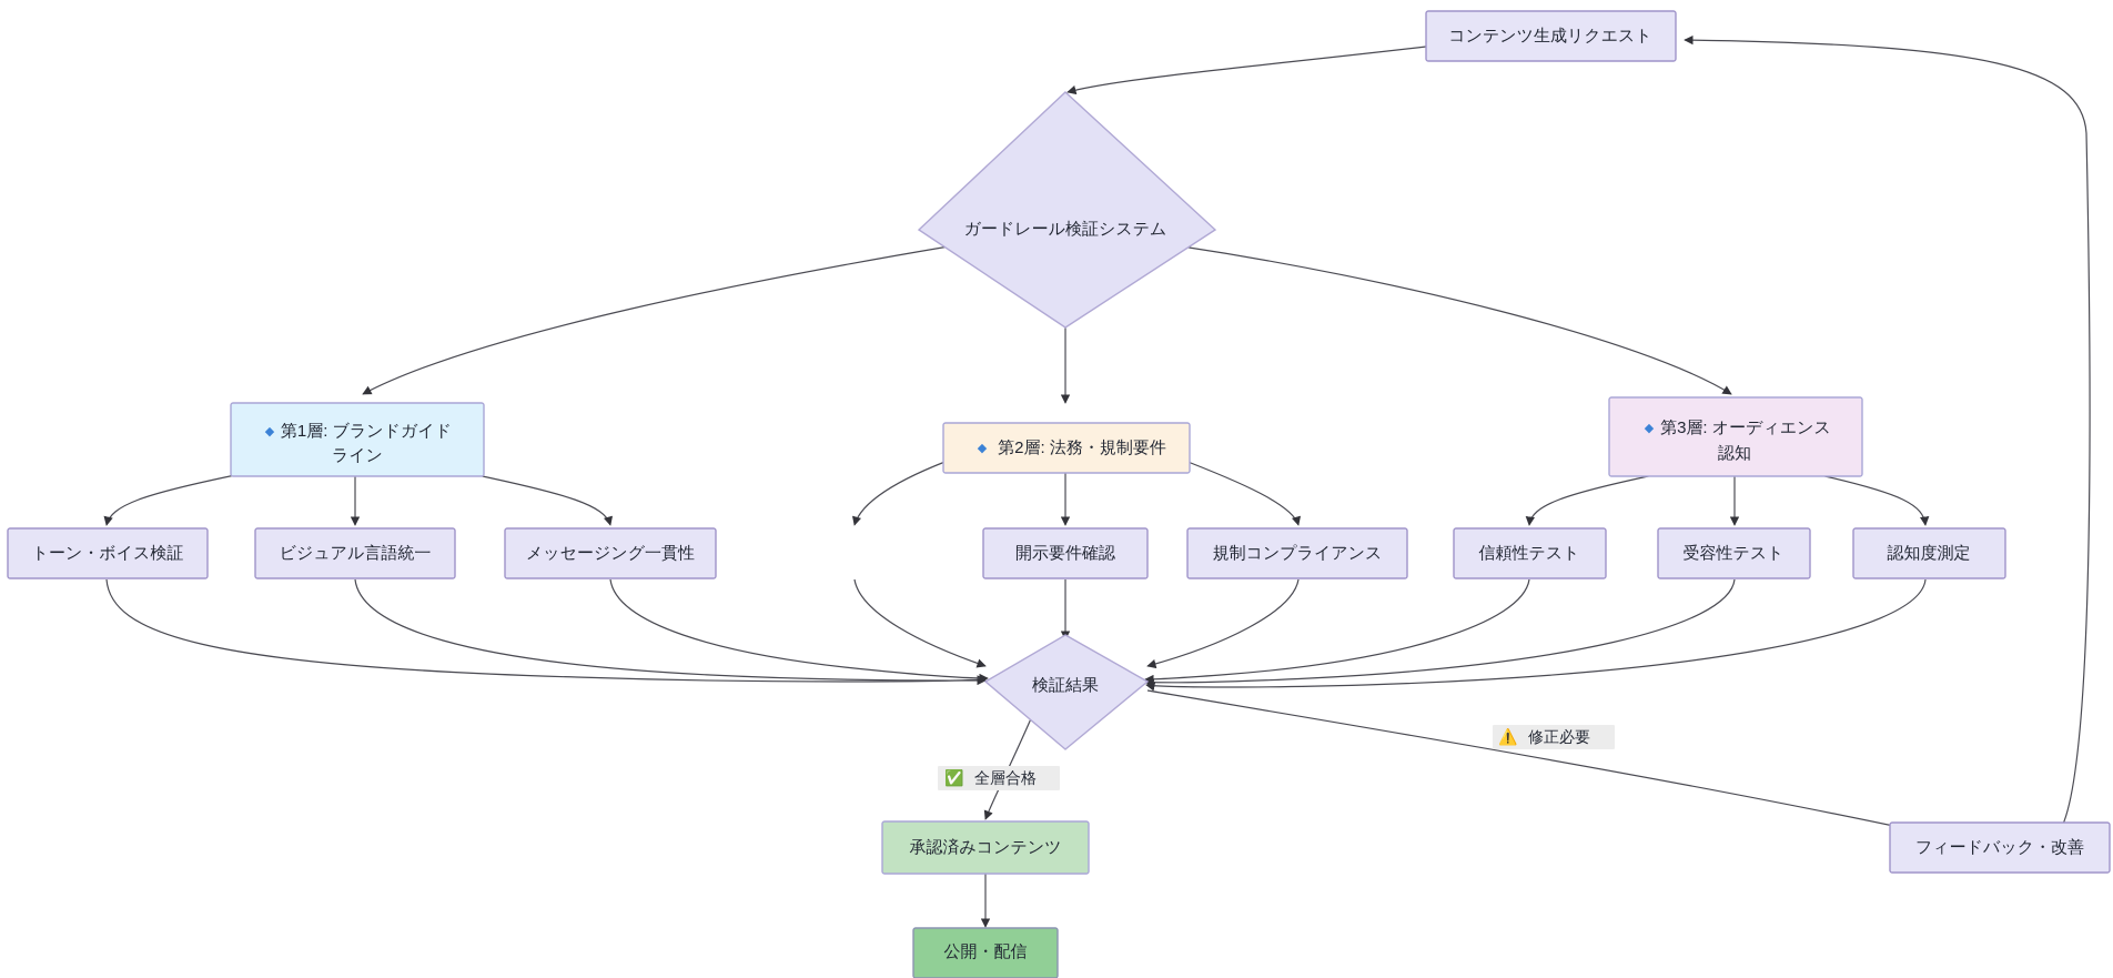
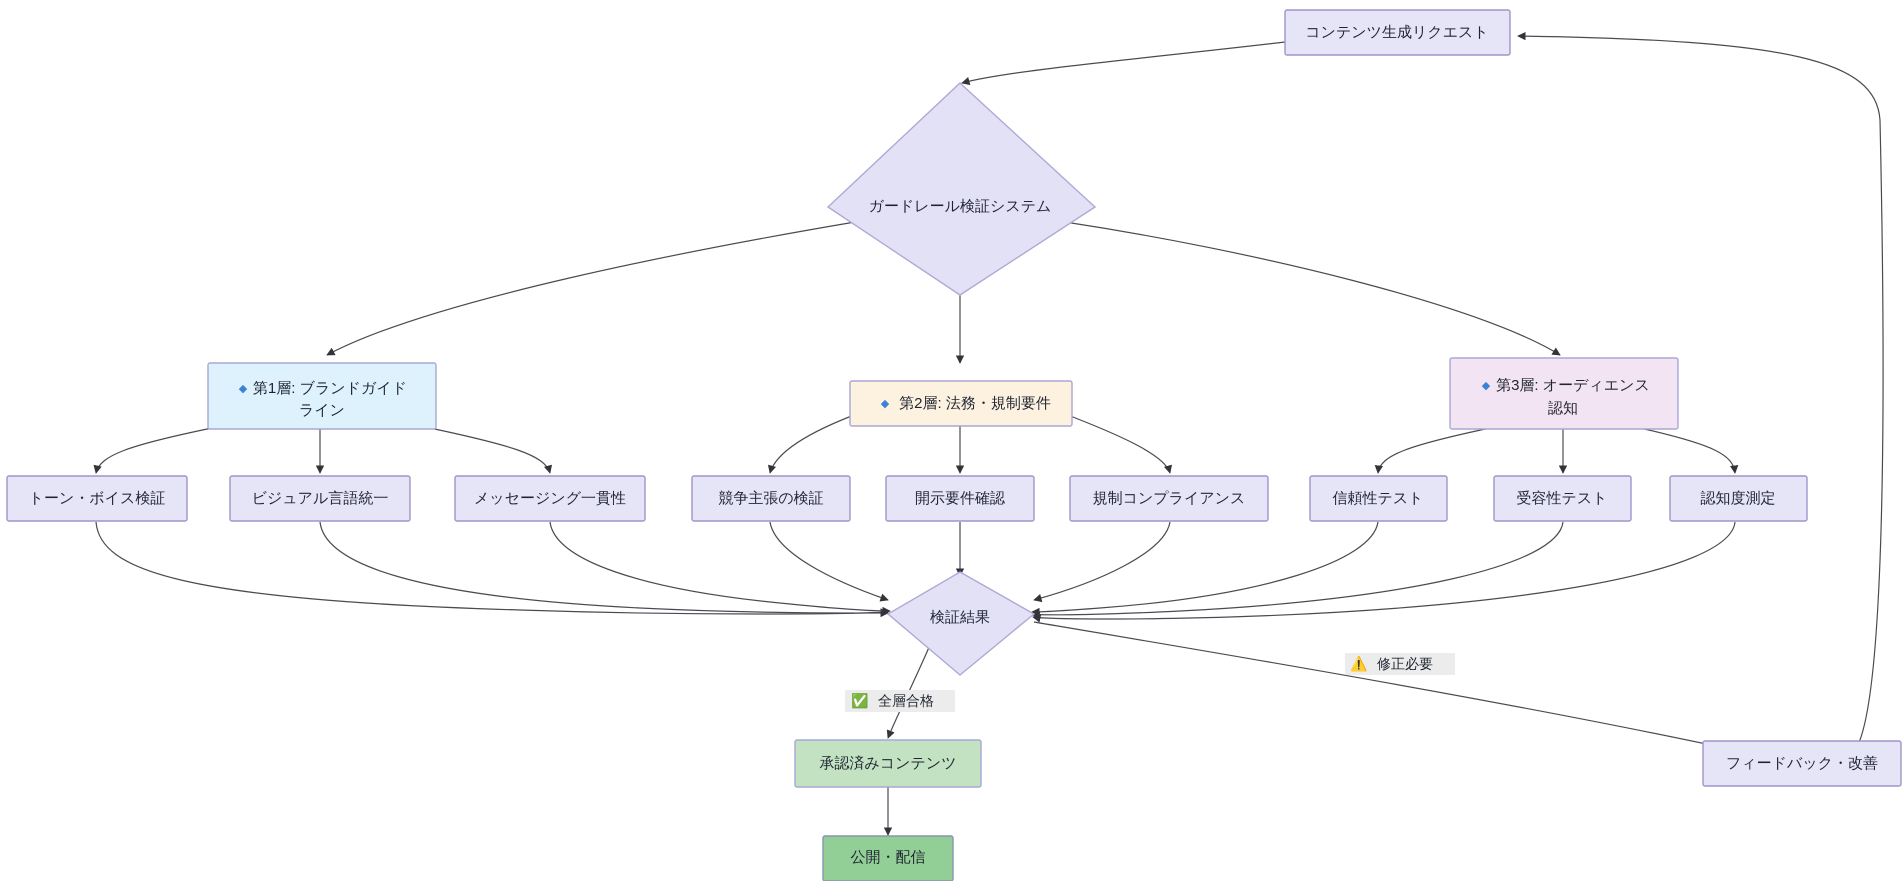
  コンテンツ生成リクエスト
  ガードレール検証システム
  ◆
  第1層: ブランドガイド
  ライン
  ◆
  第2層: 法務・規制要件
  ◆
  第3層: オーディエンス
  認知
  トーン・ボイス検証
  ビジュアル言語統一
  メッセージング一貫性
+ 競争主張の検証
  開示要件確認
  規制コンプライアンス
  信頼性テスト
  受容性テスト
  認知度測定
  検証結果
  ✅
  全層合格
  ⚠️
  修正必要
  承認済みコンテンツ
  公開・配信
  フィードバック・改善
